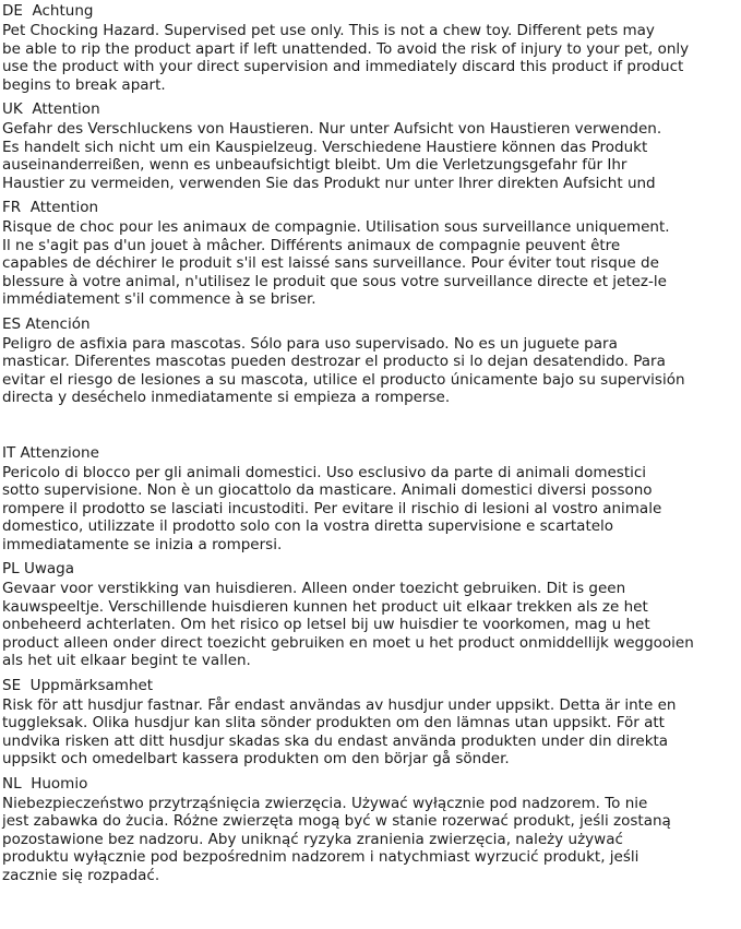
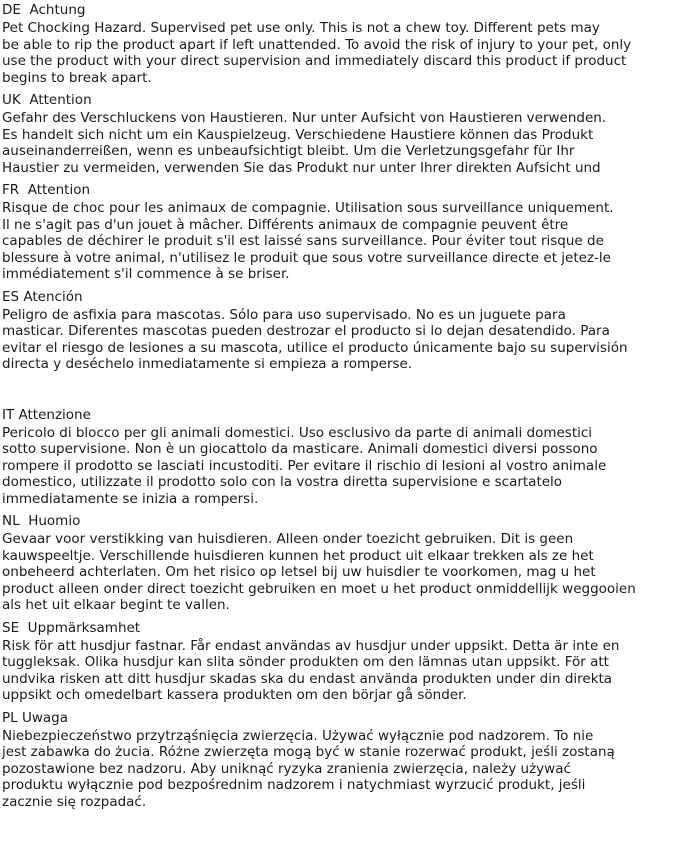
  DE Achtung
  Pet Chocking Hazard. Supervised pet use only. This is not a chew toy. Different pets may
  be able to rip the product apart if left unattended. To avoid the risk of injury to your pet, only
  use the product with your direct supervision and immediately discard this product if product
  begins to break apart.
  UK Attention
  Gefahr des Verschluckens von Haustieren. Nur unter Aufsicht von Haustieren verwenden.
  Es handelt sich nicht um ein Kauspielzeug. Verschiedene Haustiere können das Produkt
  auseinanderreißen, wenn es unbeaufsichtigt bleibt. Um die Verletzungsgefahr für Ihr
  Haustier zu vermeiden, verwenden Sie das Produkt nur unter Ihrer direkten Aufsicht und
  FR Attention
  Risque de choc pour les animaux de compagnie. Utilisation sous surveillance uniquement.
  Il ne s'agit pas d'un jouet à mâcher. Différents animaux de compagnie peuvent être
  capables de déchirer le produit s'il est laissé sans surveillance. Pour éviter tout risque de
  blessure à votre animal, n'utilisez le produit que sous votre surveillance directe et jetez-le
  immédiatement s'il commence à se briser.
  ES Atención
  Peligro de asfixia para mascotas. Sólo para uso supervisado. No es un juguete para
  masticar. Diferentes mascotas pueden destrozar el producto si lo dejan desatendido. Para
  evitar el riesgo de lesiones a su mascota, utilice el producto únicamente bajo su supervisión
  directa y deséchelo inmediatamente si empieza a romperse.
  IT Attenzione
  Pericolo di blocco per gli animali domestici. Uso esclusivo da parte di animali domestici
  sotto supervisione. Non è un giocattolo da masticare. Animali domestici diversi possono
  rompere il prodotto se lasciati incustoditi. Per evitare il rischio di lesioni al vostro animale
  domestico, utilizzate il prodotto solo con la vostra diretta supervisione e scartatelo
  immediatamente se inizia a rompersi.
- PL Uwaga
+ NL Huomio
  Gevaar voor verstikking van huisdieren. Alleen onder toezicht gebruiken. Dit is geen
  kauwspeeltje. Verschillende huisdieren kunnen het product uit elkaar trekken als ze het
  onbeheerd achterlaten. Om het risico op letsel bij uw huisdier te voorkomen, mag u het
  product alleen onder direct toezicht gebruiken en moet u het product onmiddellijk weggooien
  als het uit elkaar begint te vallen.
  SE Uppmärksamhet
  Risk för att husdjur fastnar. Får endast användas av husdjur under uppsikt. Detta är inte en
  tuggleksak. Olika husdjur kan slita sönder produkten om den lämnas utan uppsikt. För att
  undvika risken att ditt husdjur skadas ska du endast använda produkten under din direkta
  uppsikt och omedelbart kassera produkten om den börjar gå sönder.
- NL Huomio
+ PL Uwaga
  Niebezpieczeństwo przytrząśnięcia zwierzęcia. Używać wyłącznie pod nadzorem. To nie
  jest zabawka do żucia. Różne zwierzęta mogą być w stanie rozerwać produkt, jeśli zostaną
  pozostawione bez nadzoru. Aby uniknąć ryzyka zranienia zwierzęcia, należy używać
  produktu wyłącznie pod bezpośrednim nadzorem i natychmiast wyrzucić produkt, jeśli
  zacznie się rozpadać.
